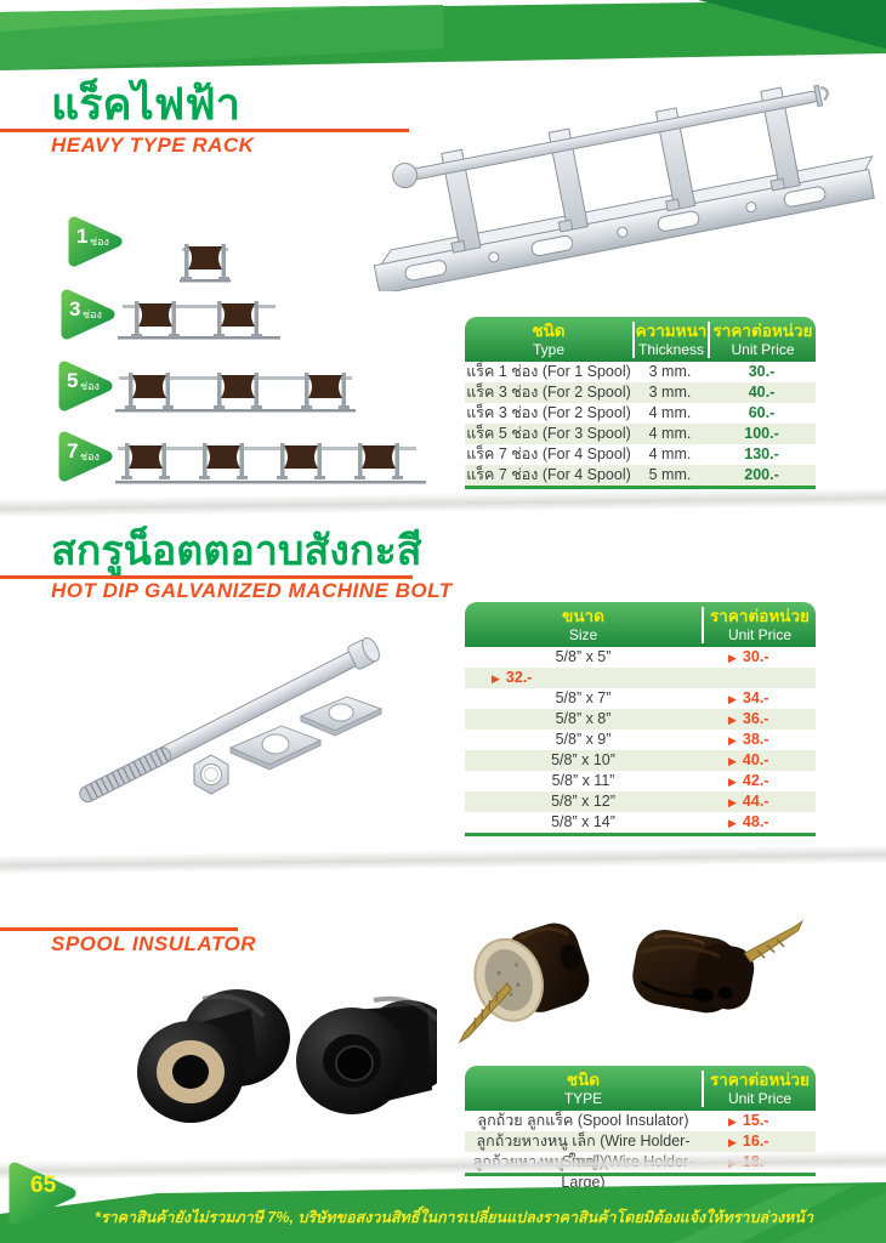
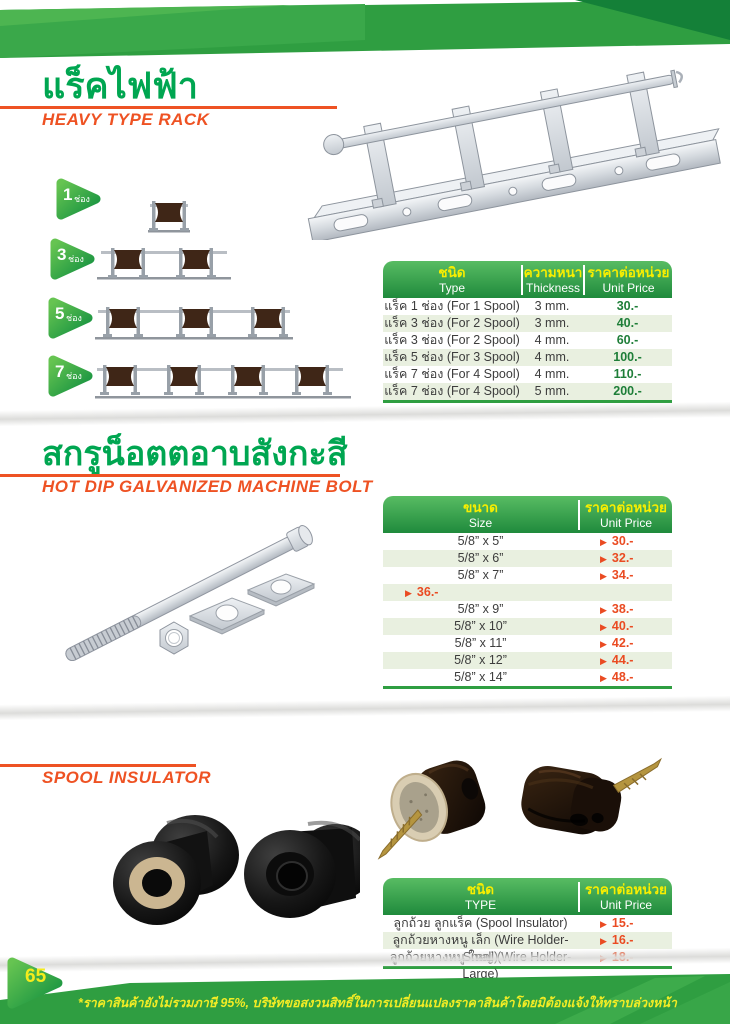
  แร็คไฟฟ้า
  HEAVY TYPE RACK
  1
  ช่อง
  3
  ช่อง
  5
  ช่อง
  7
  ช่อง
  ชนิด
  Type
  ความหนา
  Thickness
  ราคาต่อหน่วย
  Unit Price
  แร็ค 1 ช่อง (For 1 Spool)
  3 mm.
  30.-
  แร็ค 3 ช่อง (For 2 Spool)
  3 mm.
  40.-
  แร็ค 3 ช่อง (For 2 Spool)
  4 mm.
  60.-
  แร็ค 5 ช่อง (For 3 Spool)
  4 mm.
  100.-
  แร็ค 7 ช่อง (For 4 Spool)
  4 mm.
- 130.-
+ 110.-
  แร็ค 7 ช่อง (For 4 Spool)
  5 mm.
  200.-
  สกรูน็อตตอาบสังกะสี
  HOT DIP GALVANIZED MACHINE BOLT
  ขนาด
  Size
  ราคาต่อหน่วย
  Unit Price
  5/8” x 5”
  ▶ 30.-
+ 5/8” x 6”
  ▶ 32.-
  5/8” x 7”
  ▶ 34.-
- 5/8” x 8”
  ▶ 36.-
  5/8” x 9”
  ▶ 38.-
  5/8” x 10”
  ▶ 40.-
  5/8” x 11”
  ▶ 42.-
  5/8” x 12”
  ▶ 44.-
  5/8” x 14”
  ▶ 48.-
  SPOOL INSULATOR
  ชนิด
  TYPE
  ราคาต่อหน่วย
  Unit Price
  ลูกถ้วย ลูกแร็ค (Spool Insulator)
  ▶ 15.-
  ลูกถ้วยหางหนู เล็ก (Wire Holder-
  ▶ 16.-
  65
- *ราคาสินค้ายังไม่รวมภาษี 7%, บริษัทขอสงวนสิทธิ์ในการเปลี่ยนแปลงราคาสินค้าโดยมิต้องแจ้งให้ทราบล่วงหน้า
+ *ราคาสินค้ายังไม่รวมภาษี 95%, บริษัทขอสงวนสิทธิ์ในการเปลี่ยนแปลงราคาสินค้าโดยมิต้องแจ้งให้ทราบล่วงหน้า
